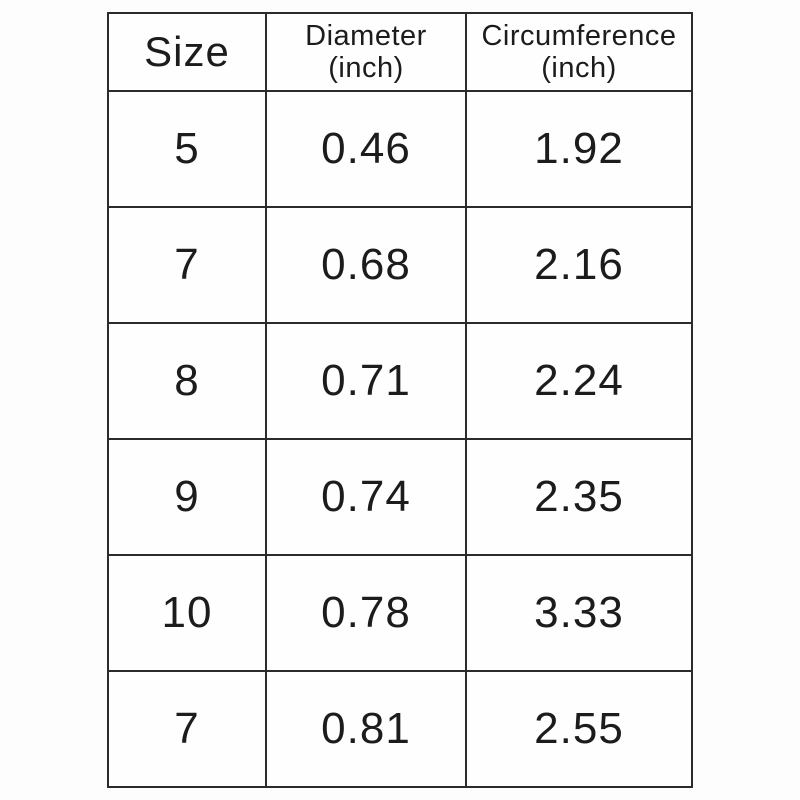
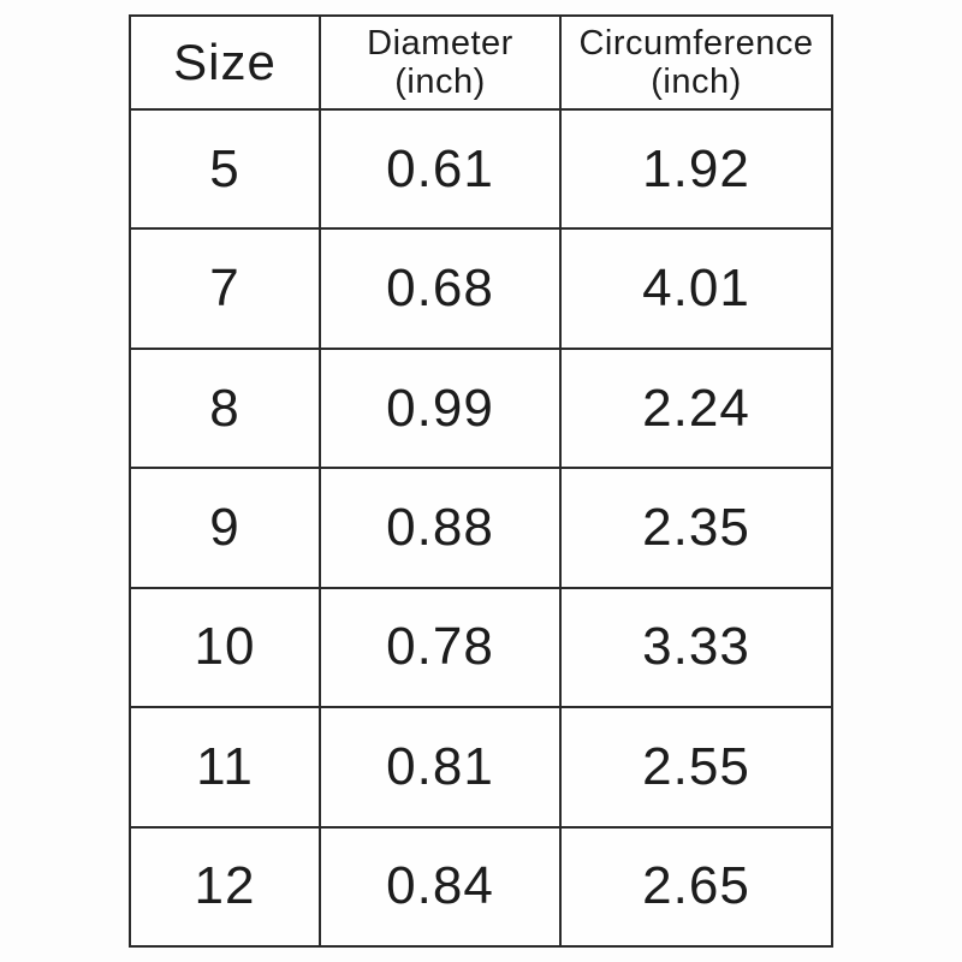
  Size	Diameter (inch)	Circumference (inch)
- 5	0.46	1.92
+ 5	0.61	1.92
- 7	0.68	2.16
+ 7	0.68	4.01
- 8	0.71	2.24
+ 8	0.99	2.24
- 9	0.74	2.35
+ 9	0.88	2.35
  10	0.78	3.33
- 7	0.81	2.55
+ 11	0.81	2.55
+ 12	0.84	2.65
